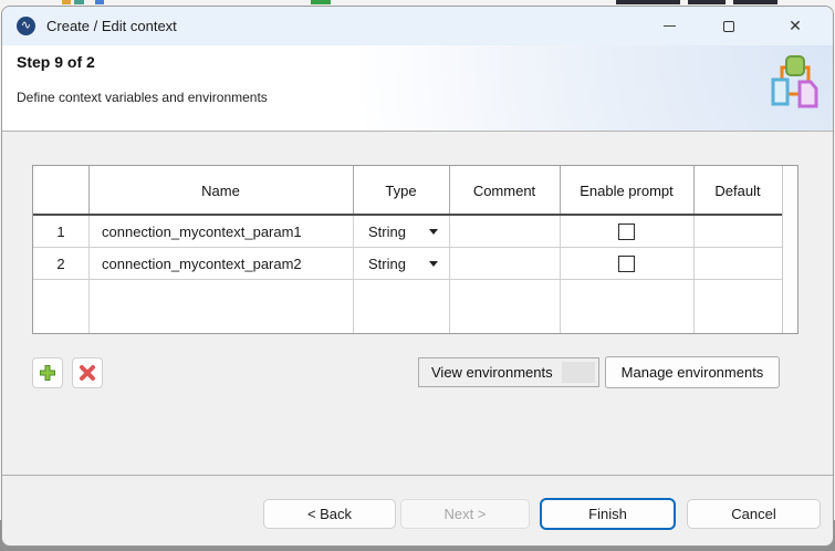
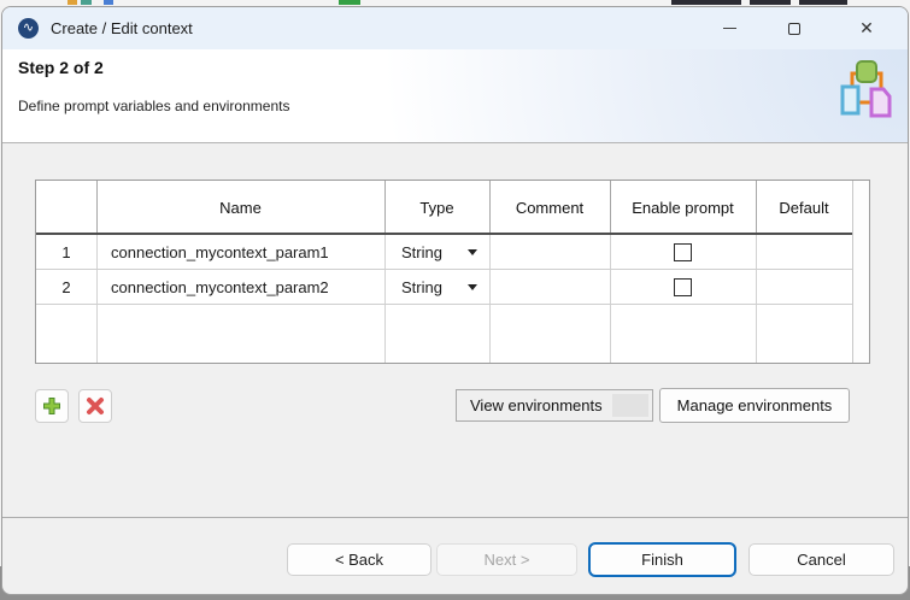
  ∿
  Create / Edit context
  ✕
- Step 9 of 2
+ Step 2 of 2
- Define context variables and environments
+ Define prompt variables and environments
  Name
  Type
  Comment
  Enable prompt
  Default
  1
  connection_mycontext_param1
  String
  2
  connection_mycontext_param2
  String
  View environments
  Manage environments
  < Back
  Next >
  Finish
  Cancel
